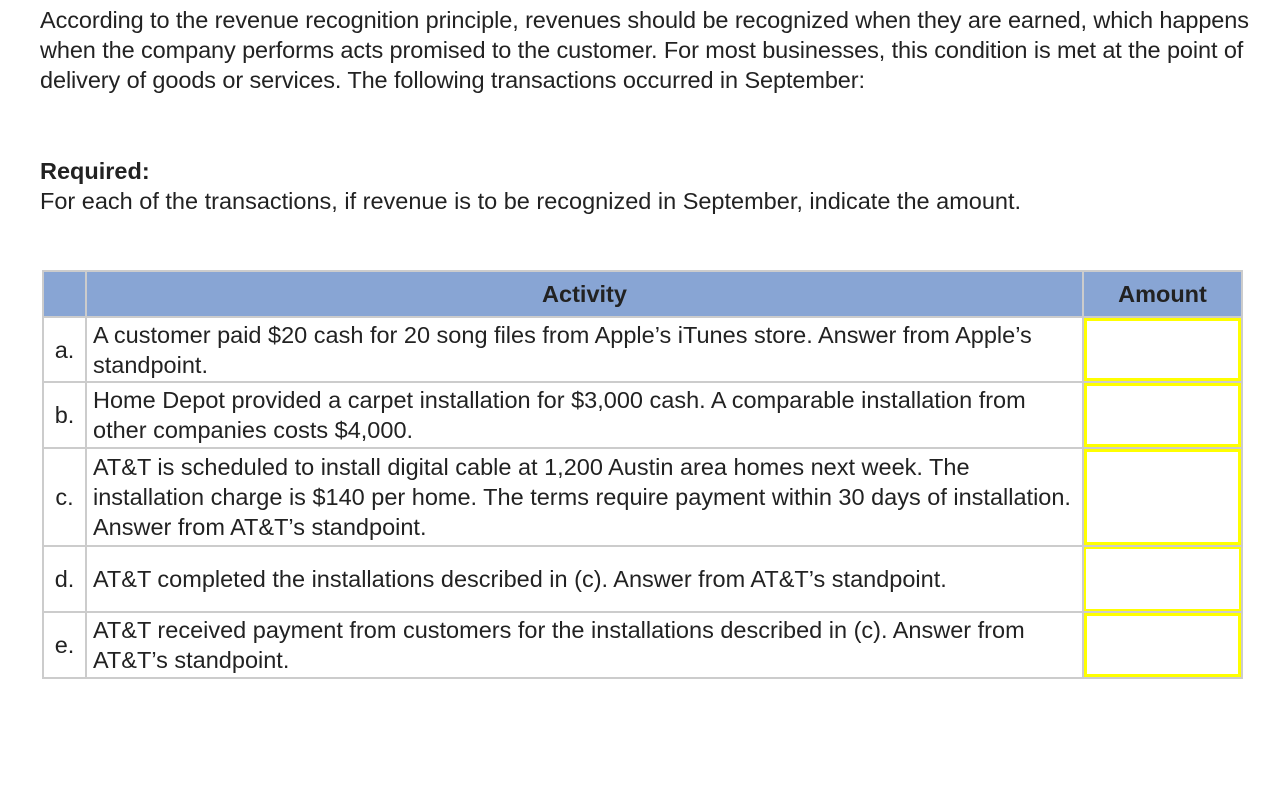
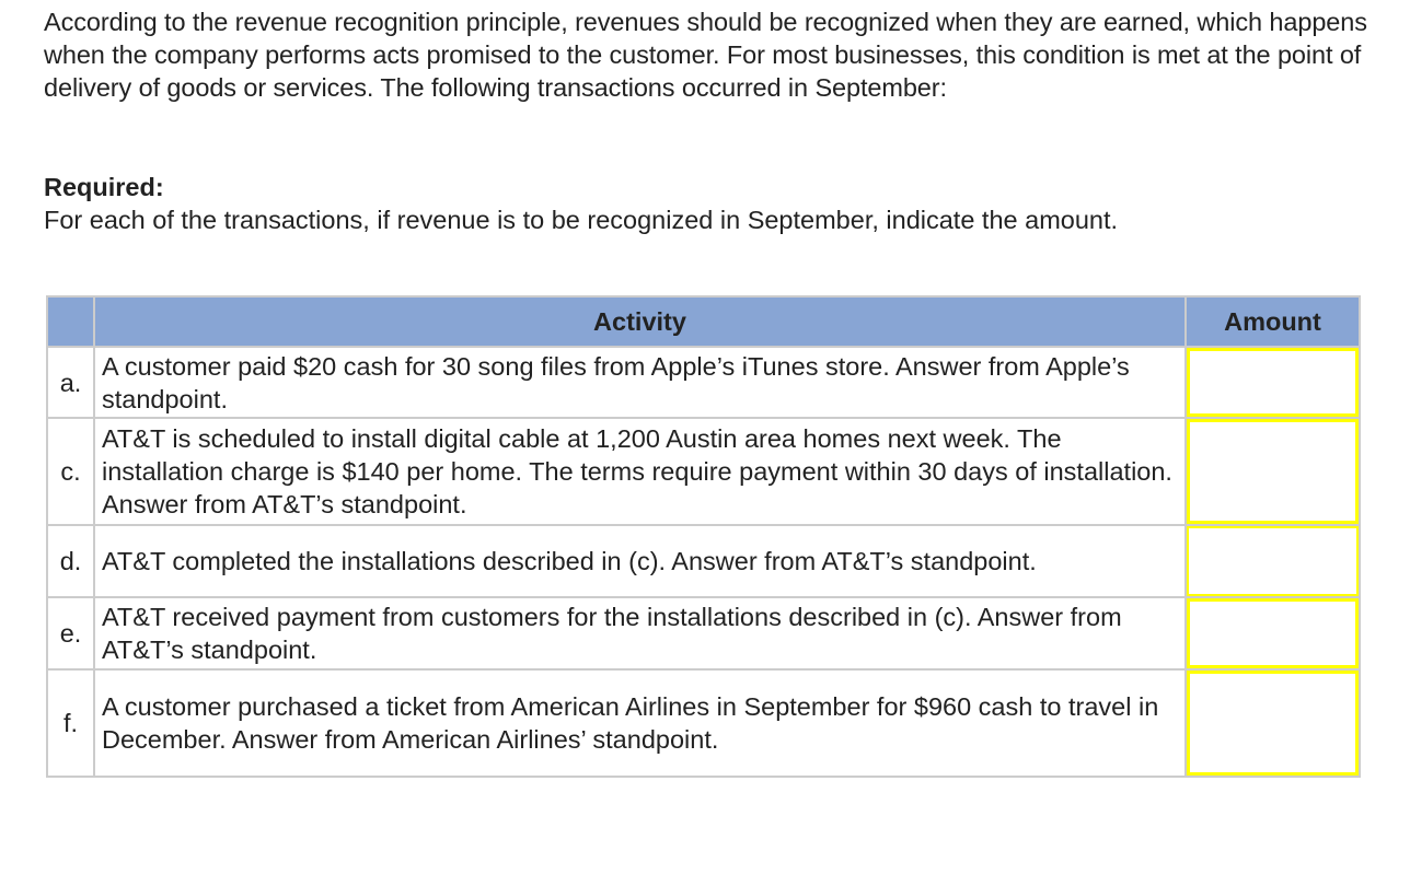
  According to the revenue recognition principle, revenues should be recognized when they are earned, which happens when the company performs acts promised to the customer. For most businesses, this condition is met at the point of delivery of goods or services. The following transactions occurred in September:
  Required:
  For each of the transactions, if revenue is to be recognized in September, indicate the amount.
  	Activity	Amount
- a.	A customer paid $20 cash for 20 song files from Apple’s iTunes store. Answer from Apple’s standpoint.
+ a.	A customer paid $20 cash for 30 song files from Apple’s iTunes store. Answer from Apple’s standpoint.
- b.	Home Depot provided a carpet installation for $3,000 cash. A comparable installation from other companies costs $4,000.
  c.	AT&T is scheduled to install digital cable at 1,200 Austin area homes next week. The installation charge is $140 per home. The terms require payment within 30 days of installation. Answer from AT&T’s standpoint.
  d.	AT&T completed the installations described in (c). Answer from AT&T’s standpoint.
  e.	AT&T received payment from customers for the installations described in (c). Answer from AT&T’s standpoint.
+ f.	A customer purchased a ticket from American Airlines in September for $960 cash to travel in December. Answer from American Airlines’ standpoint.
